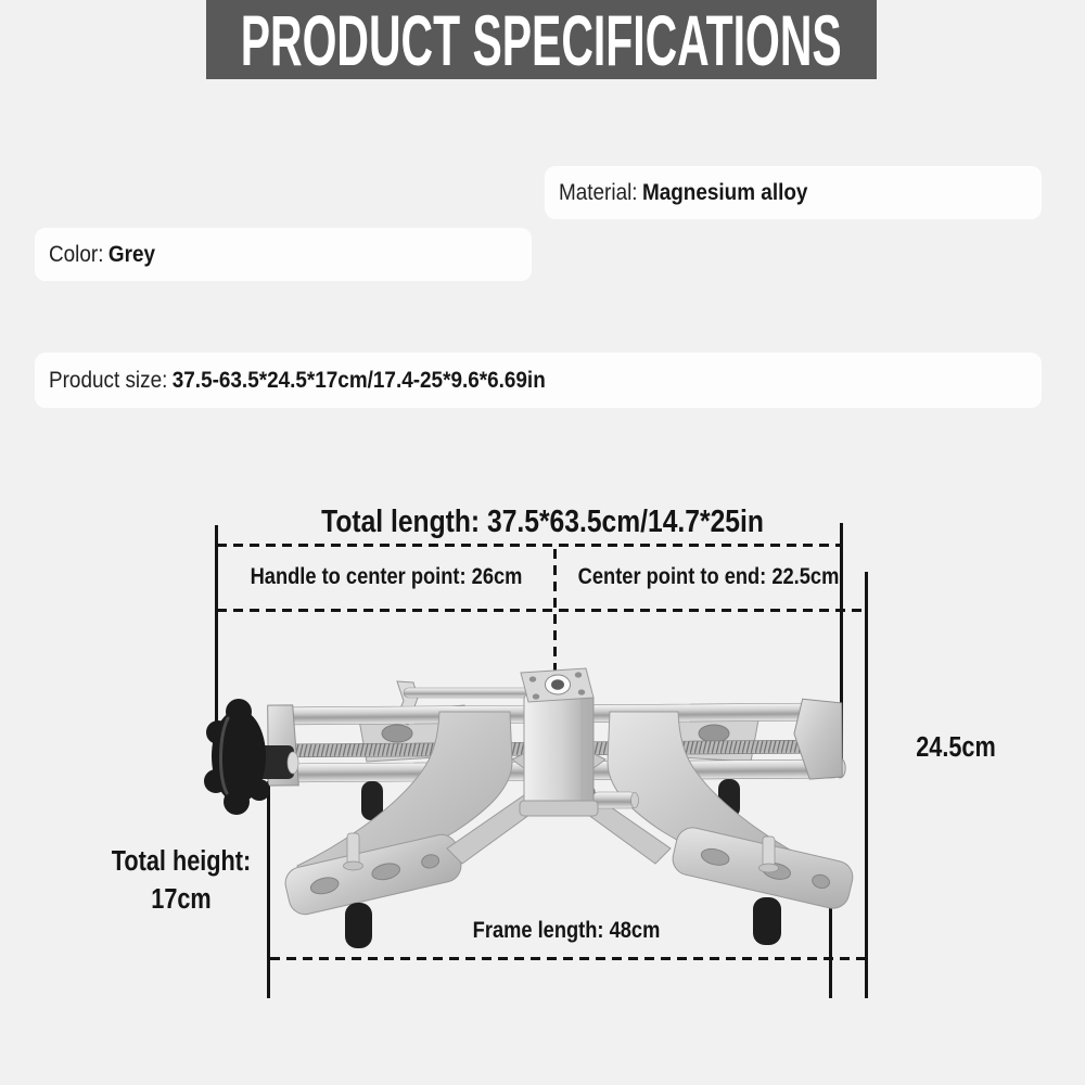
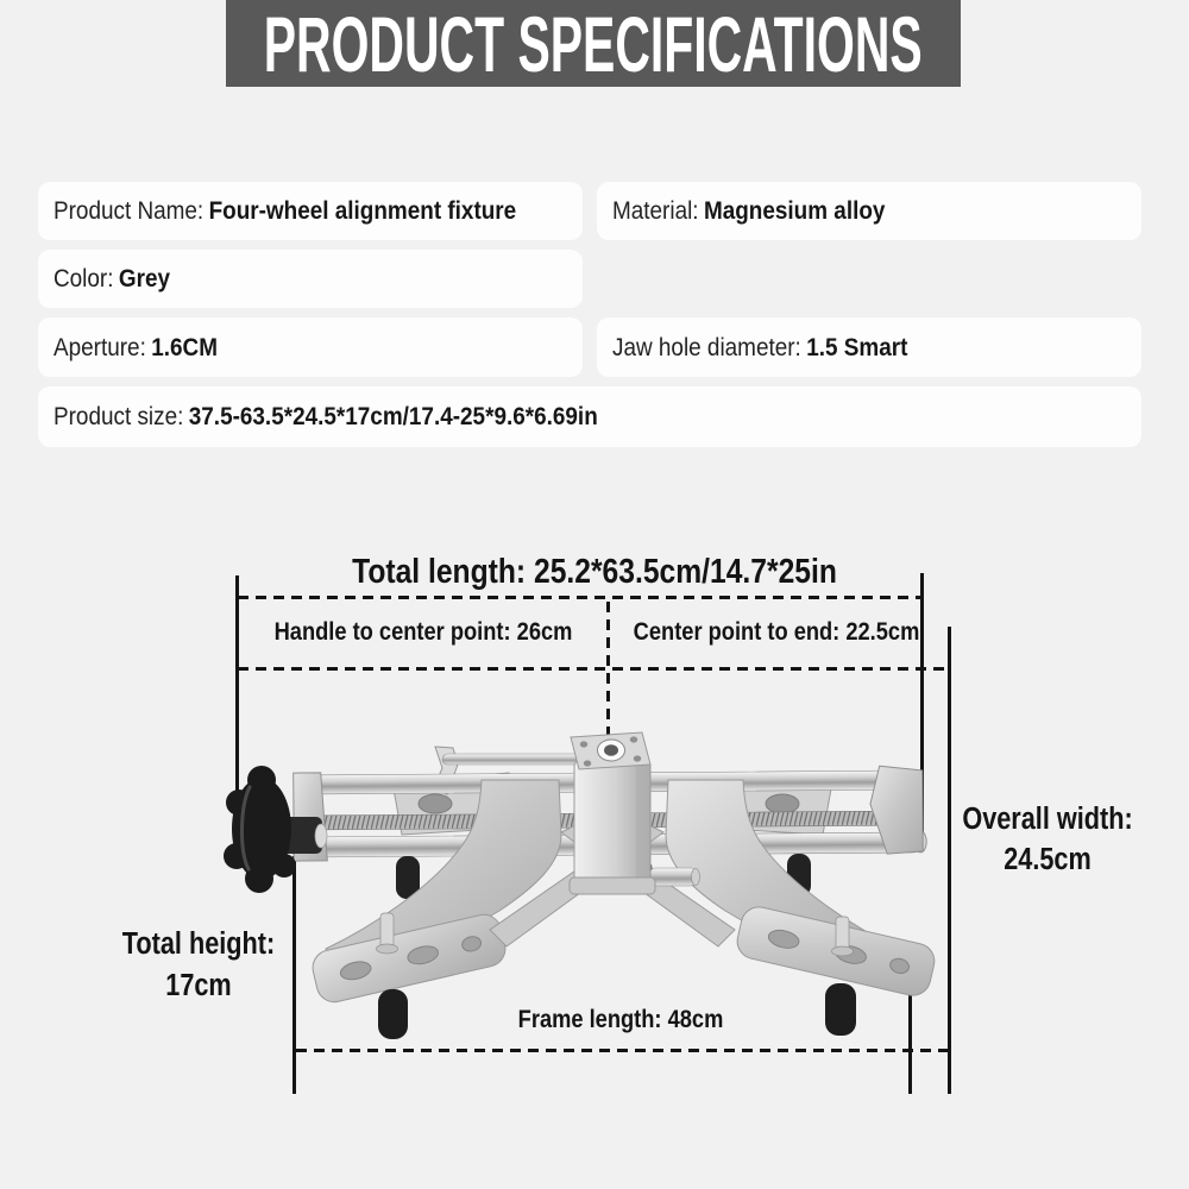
  PRODUCT SPECIFICATIONS
+ Product Name: Four-wheel alignment fixture
  Material: Magnesium alloy
  Color: Grey
+ Aperture: 1.6CM
+ Jaw hole diameter: 1.5 Smart
  Product size: 37.5-63.5*24.5*17cm/17.4-25*9.6*6.69in
- Total length: 37.5*63.5cm/14.7*25in
+ Total length: 25.2*63.5cm/14.7*25in
  Handle to center point: 26cm
  Center point to end: 22.5cm
+ Overall width:
  24.5cm
  Total height:
  17cm
  Frame length: 48cm
